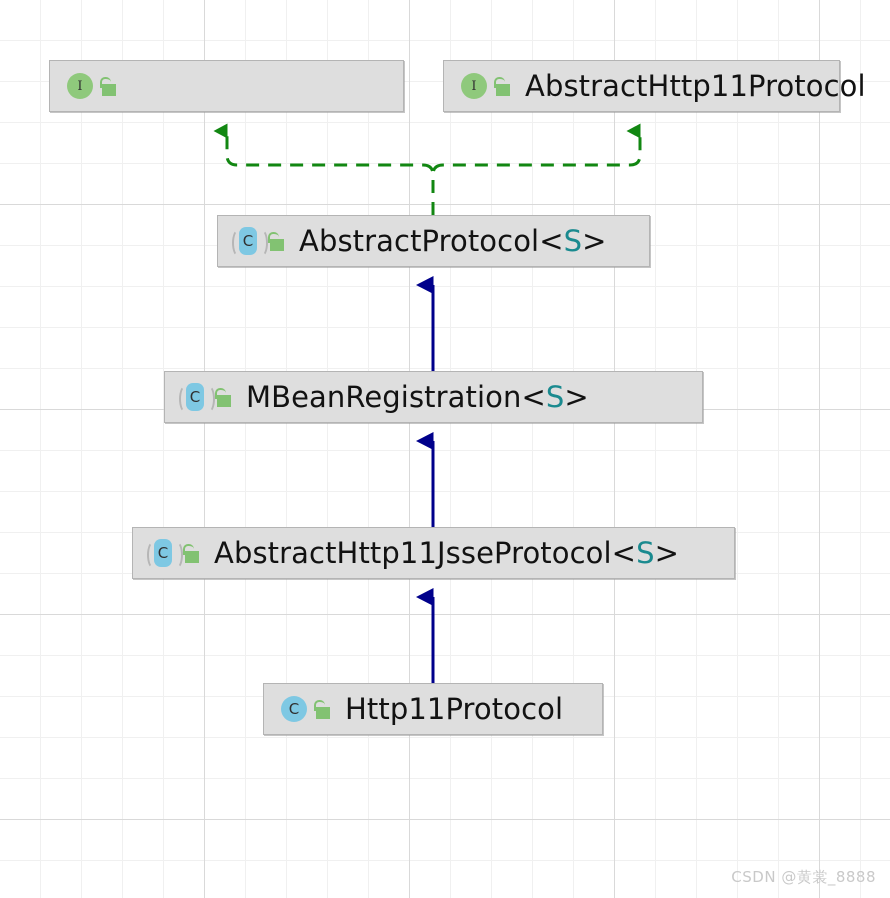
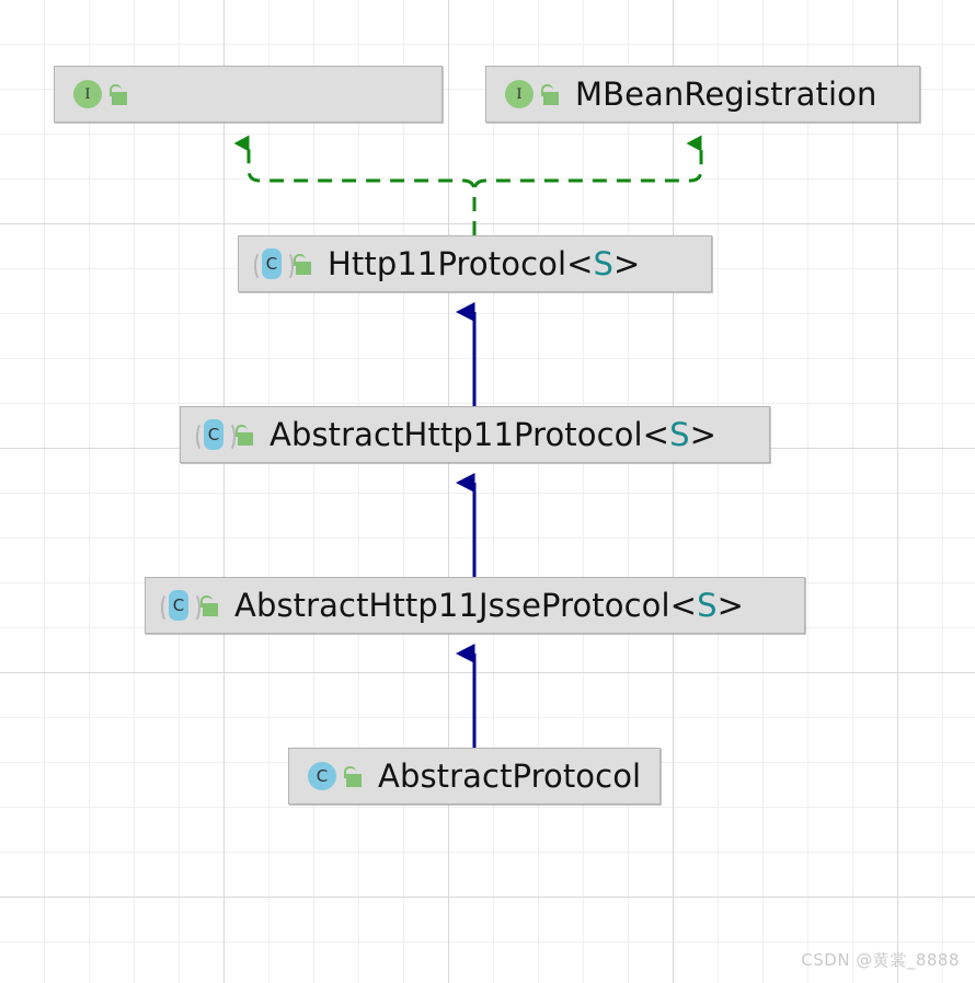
  I
  I
- AbstractHttp11Protocol
+ MBeanRegistration
  C
- AbstractProtocol<S>
+ Http11Protocol<S>
  C
- MBeanRegistration<S>
+ AbstractHttp11Protocol<S>
  C
  AbstractHttp11JsseProtocol<S>
  C
- Http11Protocol
+ AbstractProtocol
  CSDN @黄裳_8888
